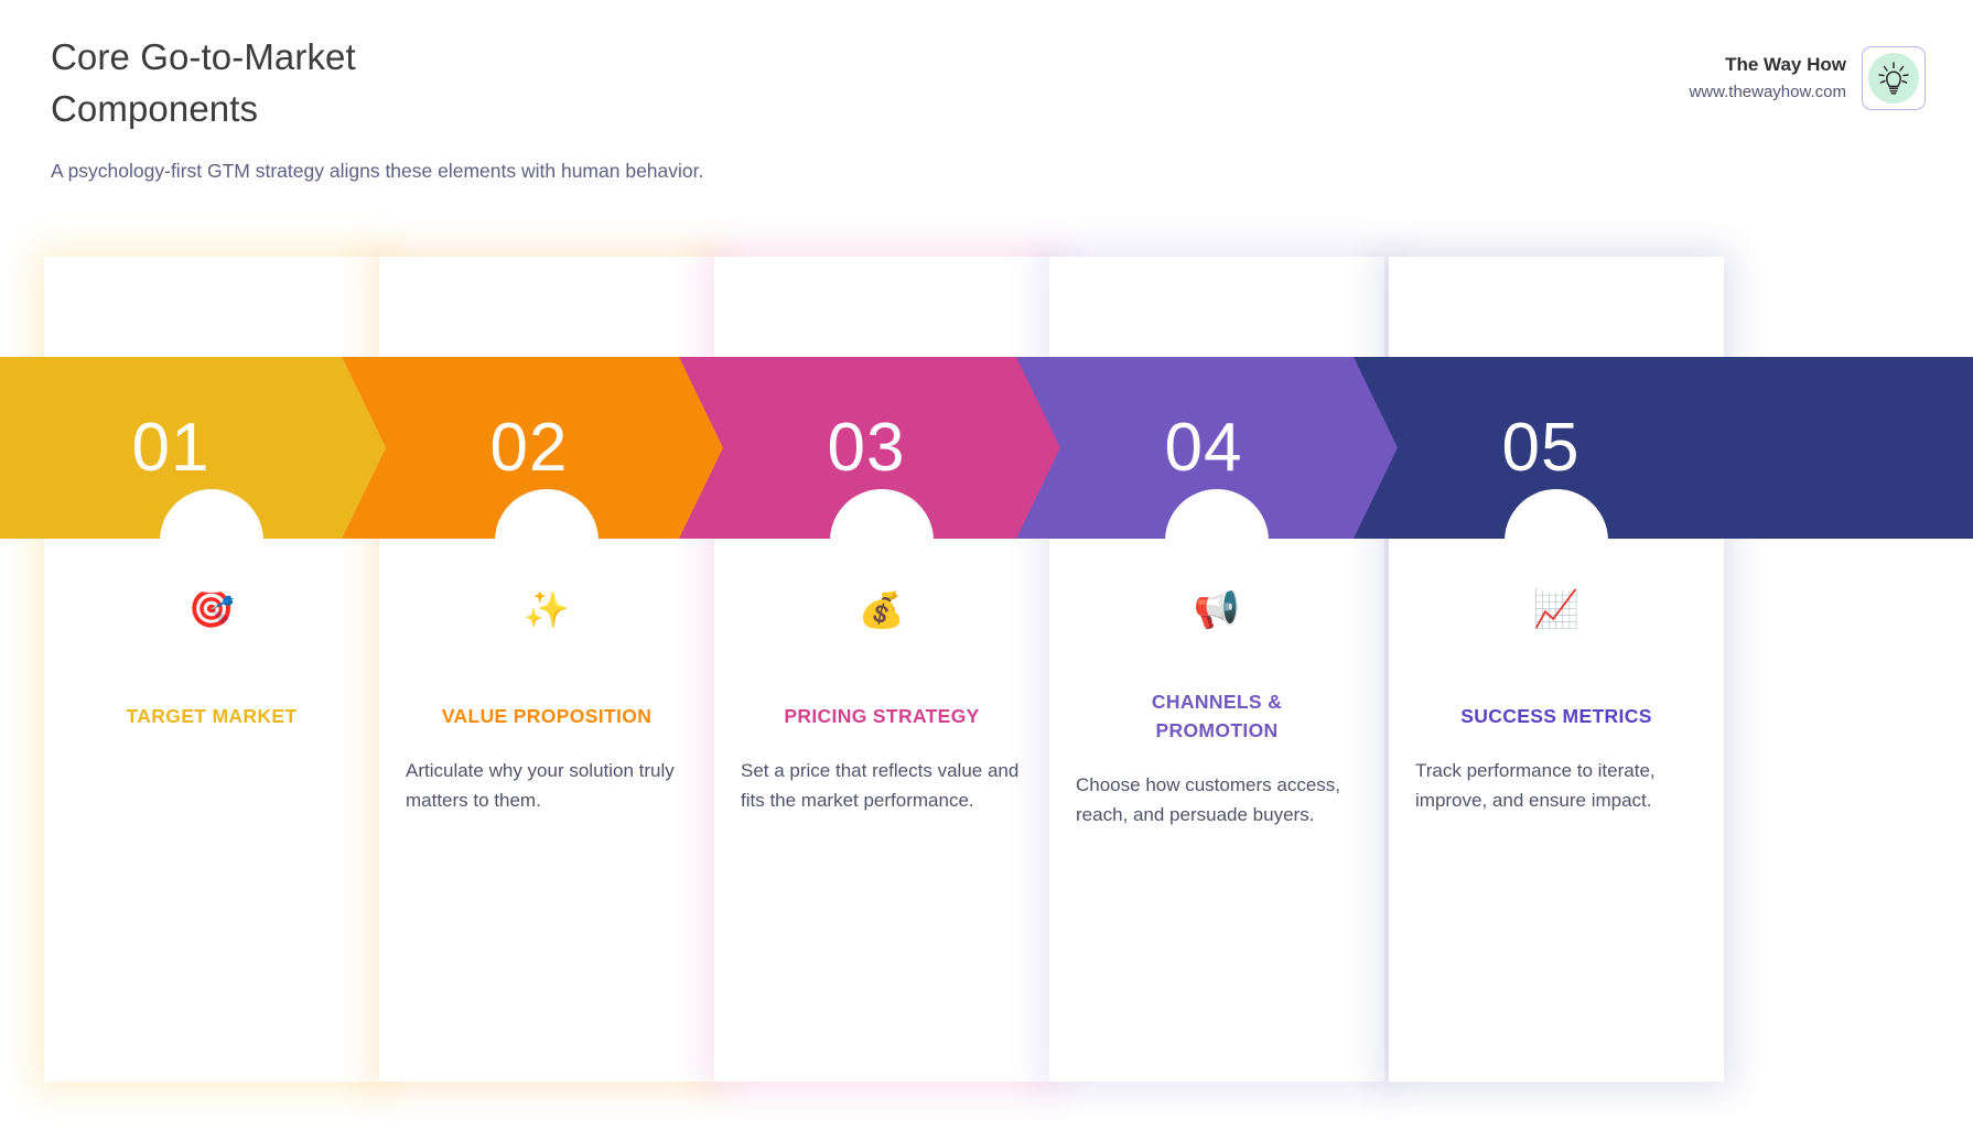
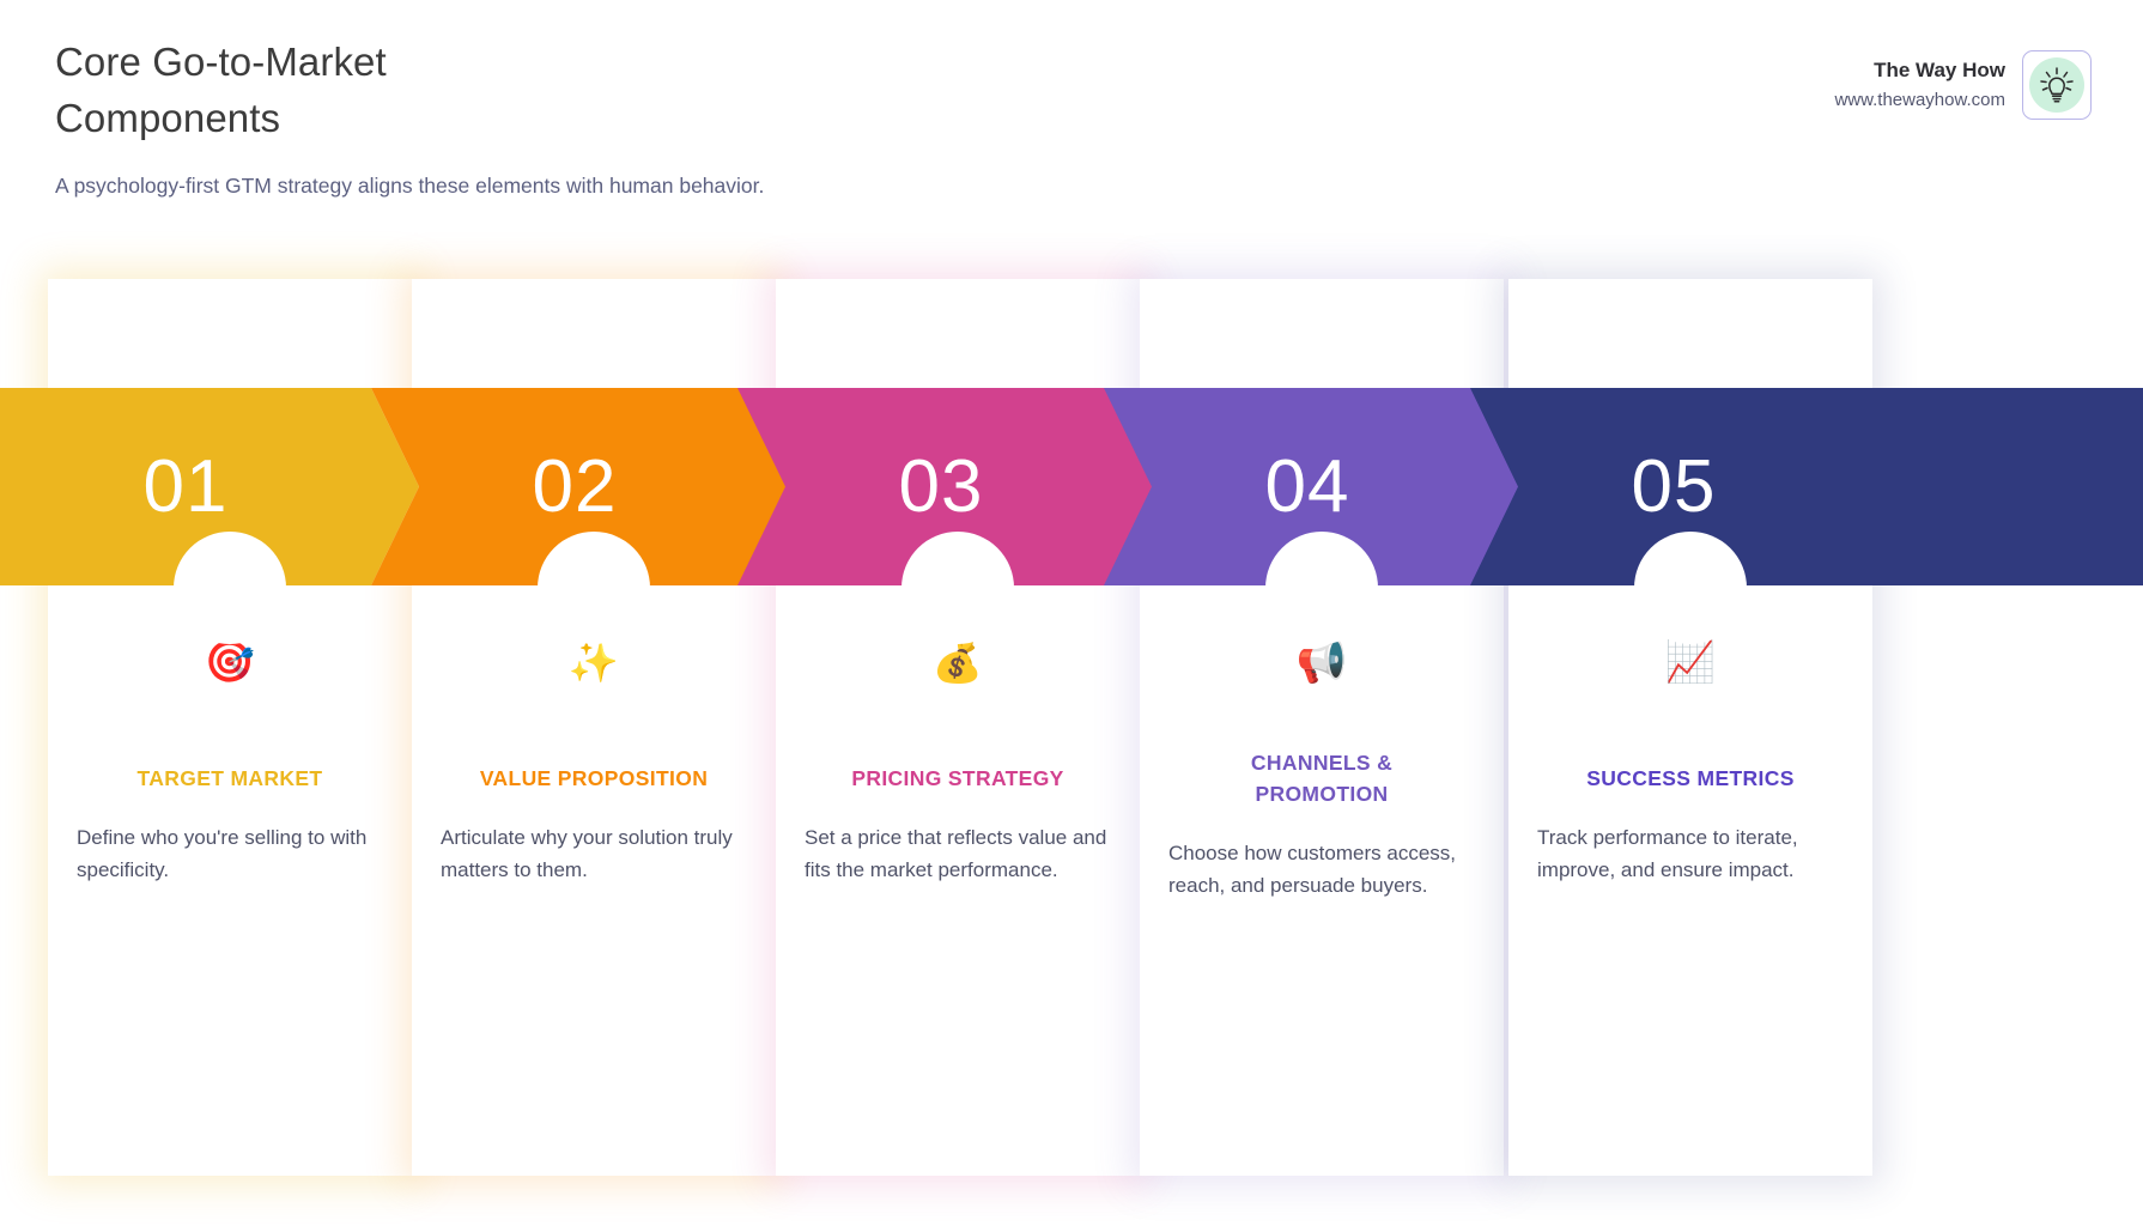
  Core Go-to-Market Components
  A psychology-first GTM strategy aligns these elements with human behavior.
  The Way How
  www.thewayhow.com
  🎯
  TARGET MARKET
+ Define who you're selling to with specificity.
  ✨
  VALUE PROPOSITION
  Articulate why your solution truly matters to them.
  💰
  PRICING STRATEGY
  Set a price that reflects value and fits the market performance.
  📢
  CHANNELS & PROMOTION
  Choose how customers access, reach, and persuade buyers.
  📈
  SUCCESS METRICS
  Track performance to iterate, improve, and ensure impact.
  01
  02
  03
  04
  05
